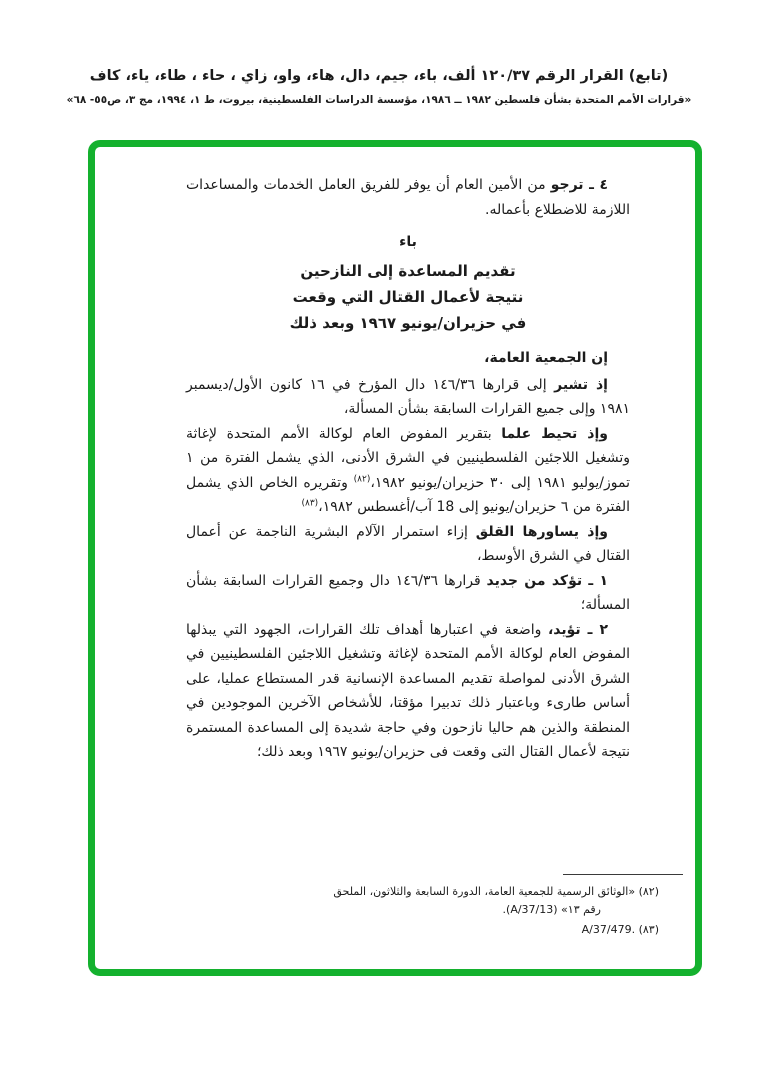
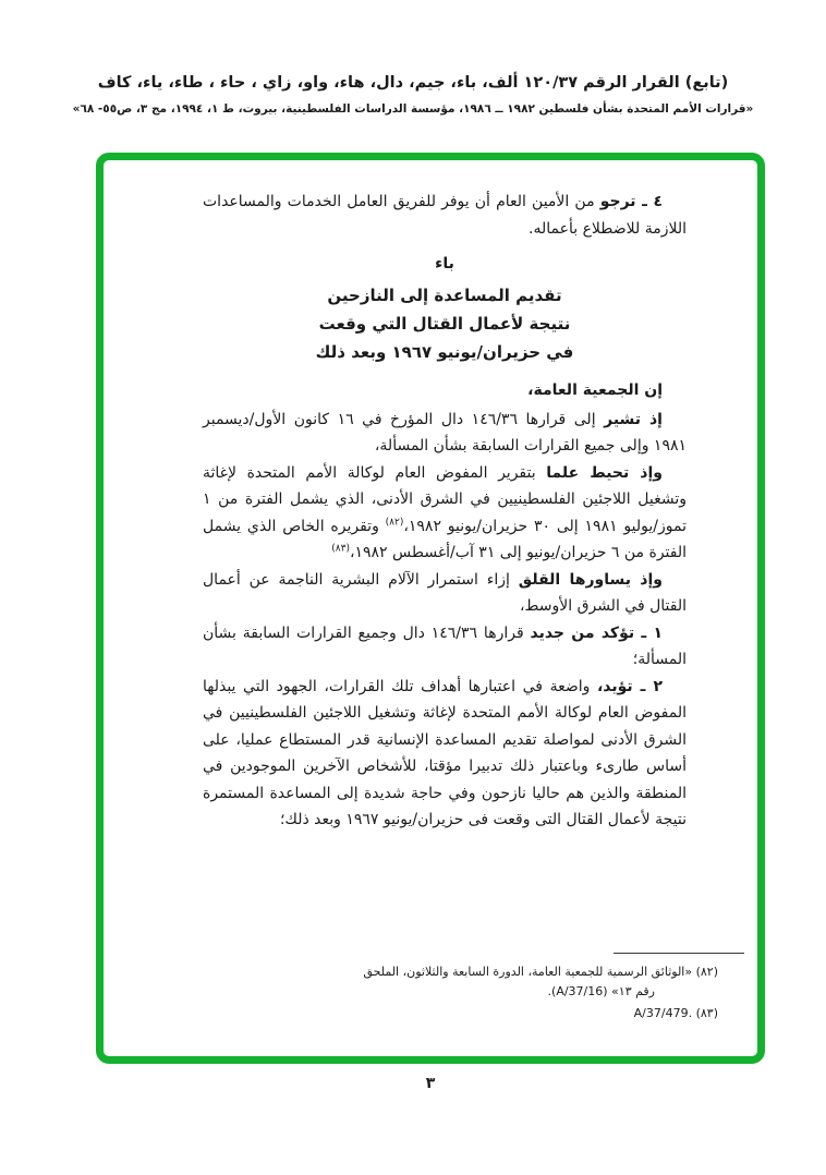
  (تابع) القرار الرقم ١٢٠/٣٧ ألف، باء، جيم، دال، هاء، واو، زاي ، حاء ، طاء، ياء، كاف
  «قرارات الأمم المتحدة بشأن فلسطين ١٩٨٢ ــ ١٩٨٦، مؤسسة الدراسات الفلسطينية، بيروت، ط ١، ١٩٩٤، مج ٣، ص٥٥- ٦٨»
  ٤ ـ ترجو من الأمين العام أن يوفر للفريق العامل الخدمات والمساعدات اللازمة للاضطلاع بأعماله.
  باء
  تقديم المساعدة إلى النازحين
  نتيجة لأعمال القتال التي وقعت
  في حزيران/يونيو ١٩٦٧ وبعد ذلك
  إن الجمعية العامة،
  إذ تشير إلى قرارها ١٤٦/٣٦ دال المؤرخ في ١٦ كانون الأول/ديسمبر ١٩٨١ وإلى جميع القرارات السابقة بشأن المسألة،
- وإذ تحيط علما بتقرير المفوض العام لوكالة الأمم المتحدة لإغاثة وتشغيل اللاجئين الفلسطينيين في الشرق الأدنى، الذي يشمل الفترة من ١ تموز/يوليو ١٩٨١ إلى ٣٠ حزيران/يونيو ١٩٨٢،(٨٢) وتقريره الخاص الذي يشمل الفترة من ٦ حزيران/يونيو إلى 18 آب/أغسطس ١٩٨٢،(٨٣)
+ وإذ تحيط علما بتقرير المفوض العام لوكالة الأمم المتحدة لإغاثة وتشغيل اللاجئين الفلسطينيين في الشرق الأدنى، الذي يشمل الفترة من ١ تموز/يوليو ١٩٨١ إلى ٣٠ حزيران/يونيو ١٩٨٢،(٨٢) وتقريره الخاص الذي يشمل الفترة من ٦ حزيران/يونيو إلى ٣١ آب/أغسطس ١٩٨٢،(٨٣)
  وإذ يساورها القلق إزاء استمرار الآلام البشرية الناجمة عن أعمال القتال في الشرق الأوسط،
  ١ ـ تؤكد من جديد قرارها ١٤٦/٣٦ دال وجميع القرارات السابقة بشأن المسألة؛
  ٢ ـ تؤيد، واضعة في اعتبارها أهداف تلك القرارات، الجهود التي يبذلها المفوض العام لوكالة الأمم المتحدة لإغاثة وتشغيل اللاجئين الفلسطينيين في الشرق الأدنى لمواصلة تقديم المساعدة الإنسانية قدر المستطاع عمليا، على أساس طارىء وباعتبار ذلك تدبيرا مؤقتا، للأشخاص الآخرين الموجودين في المنطقة والذين هم حاليا نازحون وفي حاجة شديدة إلى المساعدة المستمرة نتيجة لأعمال القتال التى وقعت فى حزيران/يونيو ١٩٦٧ وبعد ذلك؛
- (٨٢) «الوثائق الرسمية للجمعية العامة، الدورة السابعة والثلاثون، الملحق رقم ١٣» (A/37/13).
+ (٨٢) «الوثائق الرسمية للجمعية العامة، الدورة السابعة والثلاثون، الملحق رقم ١٣» (A/37/16).
  (٨٣) A/37/479.
+ ٣
